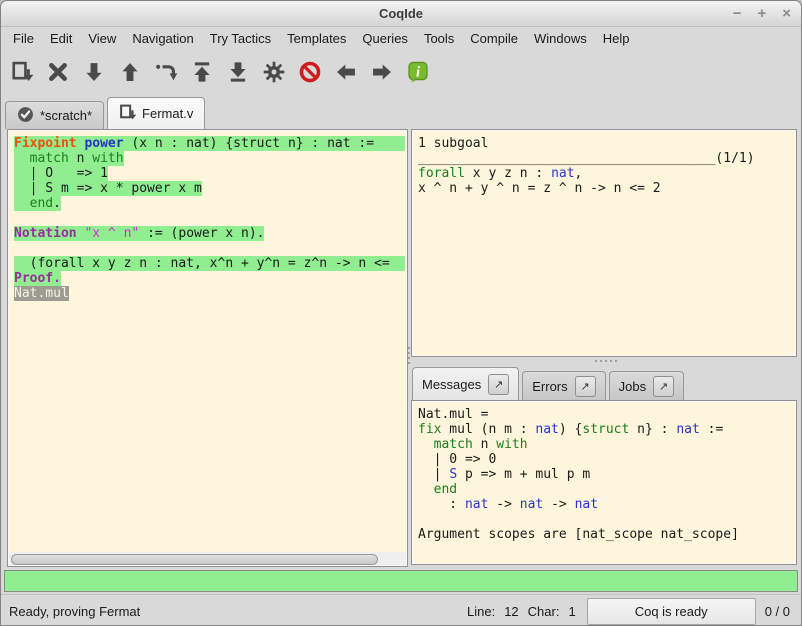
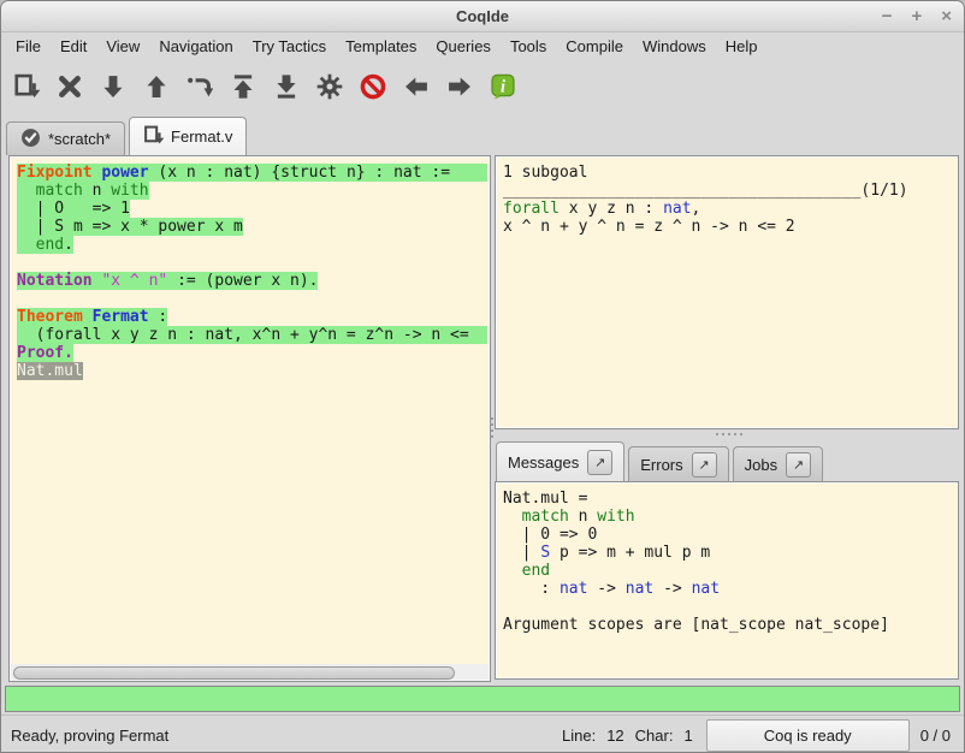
  CoqIde
  −
  +
  ×
  File
  Edit
  View
  Navigation
  Try Tactics
  Templates
  Queries
  Tools
  Compile
  Windows
  Help
  i
  *scratch*
  Fermat.v
  Fixpoint power (x n : nat) {struct n} : nat :=
  match n with
  | O => 1
  | S m => x * power x m
  end.
  Notation "x ^ n" := (power x n).
+ Theorem Fermat :
  (forall x y z n : nat, x^n + y^n = z^n -> n <=
  Proof.
  Nat.mul
  1 subgoal
  ______________________________________(1/1)
  forall x y z n : nat,
  x ^ n + y ^ n = z ^ n -> n <= 2
  Messages
  ↗
  Errors
  ↗
  Jobs
  ↗
  Nat.mul =
- fix mul (n m : nat) {struct n} : nat :=
  match n with
  | 0 => 0
  | S p => m + mul p m
  end
  : nat -> nat -> nat
  Argument scopes are [nat_scope nat_scope]
  Ready, proving Fermat
  Line:
  12
  Char:
  1
  Coq is ready
  0 / 0
